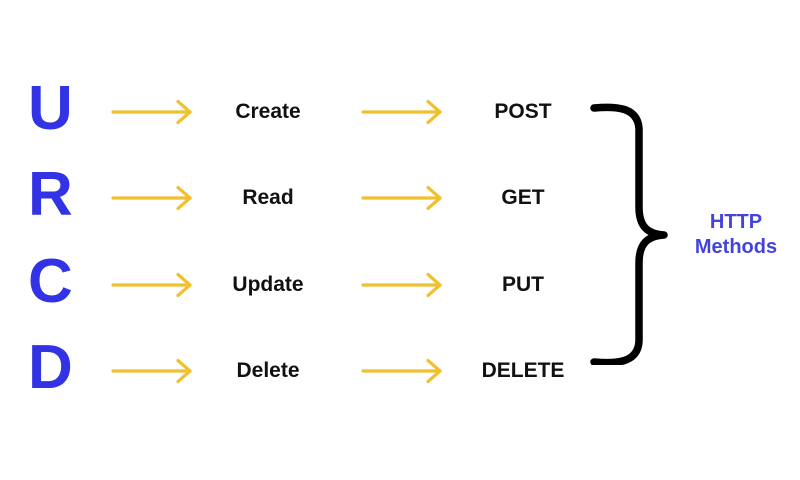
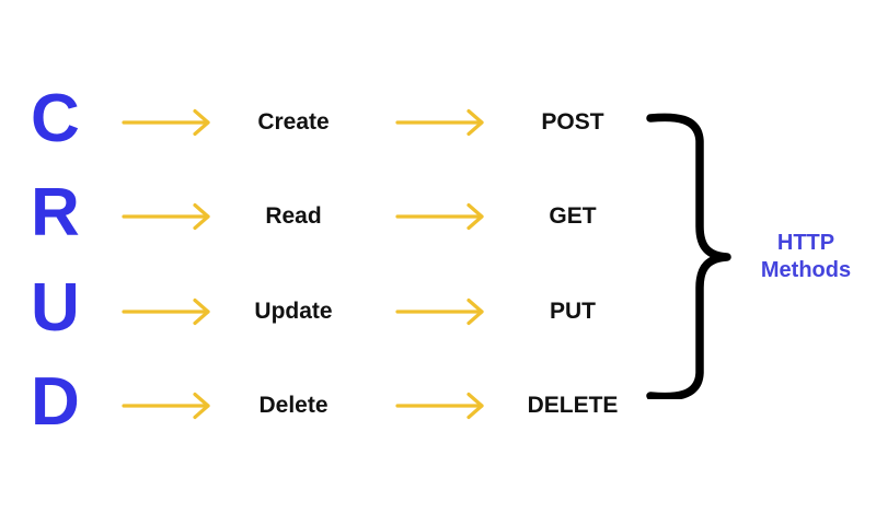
- U
+ C
  Create
  POST
  R
  Read
  GET
- C
+ U
  Update
  PUT
  D
  Delete
  DELETE
  HTTP
  Methods
